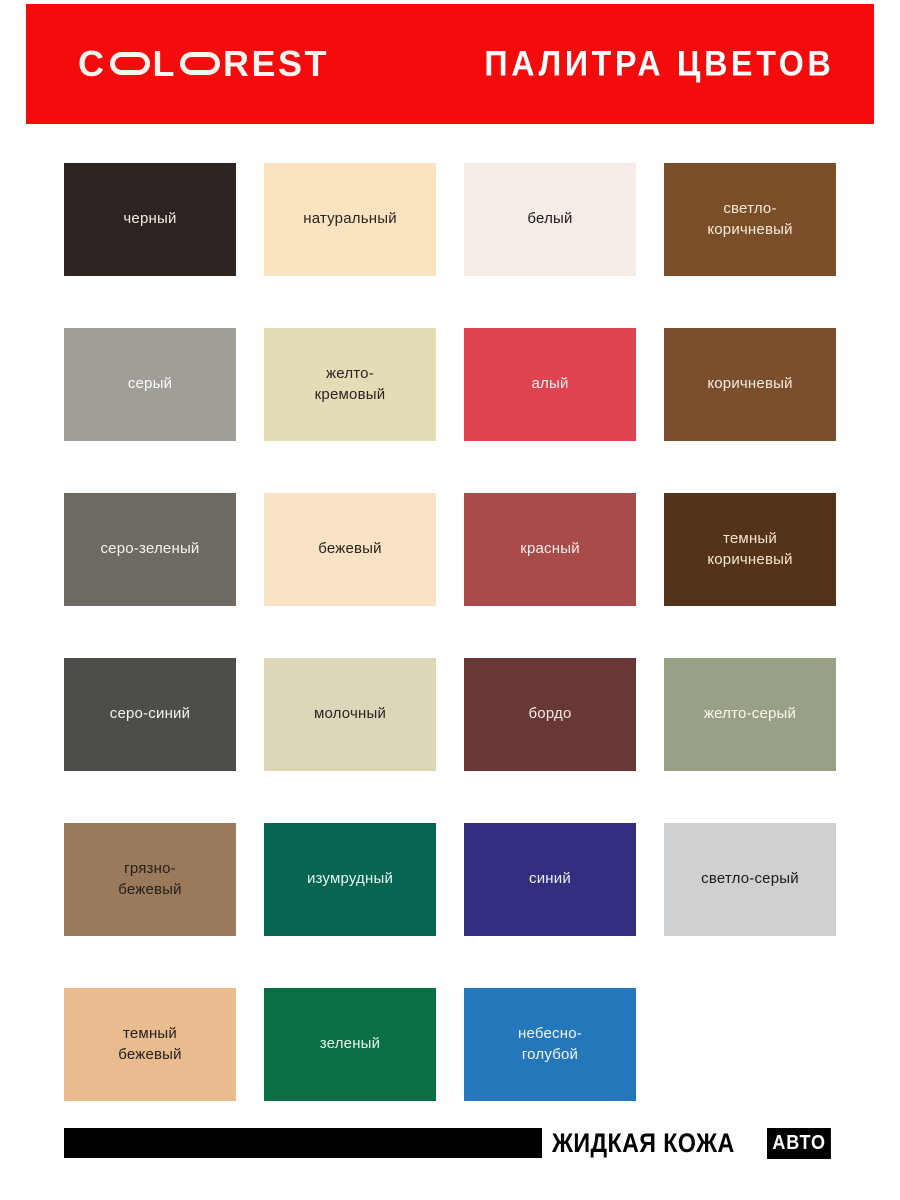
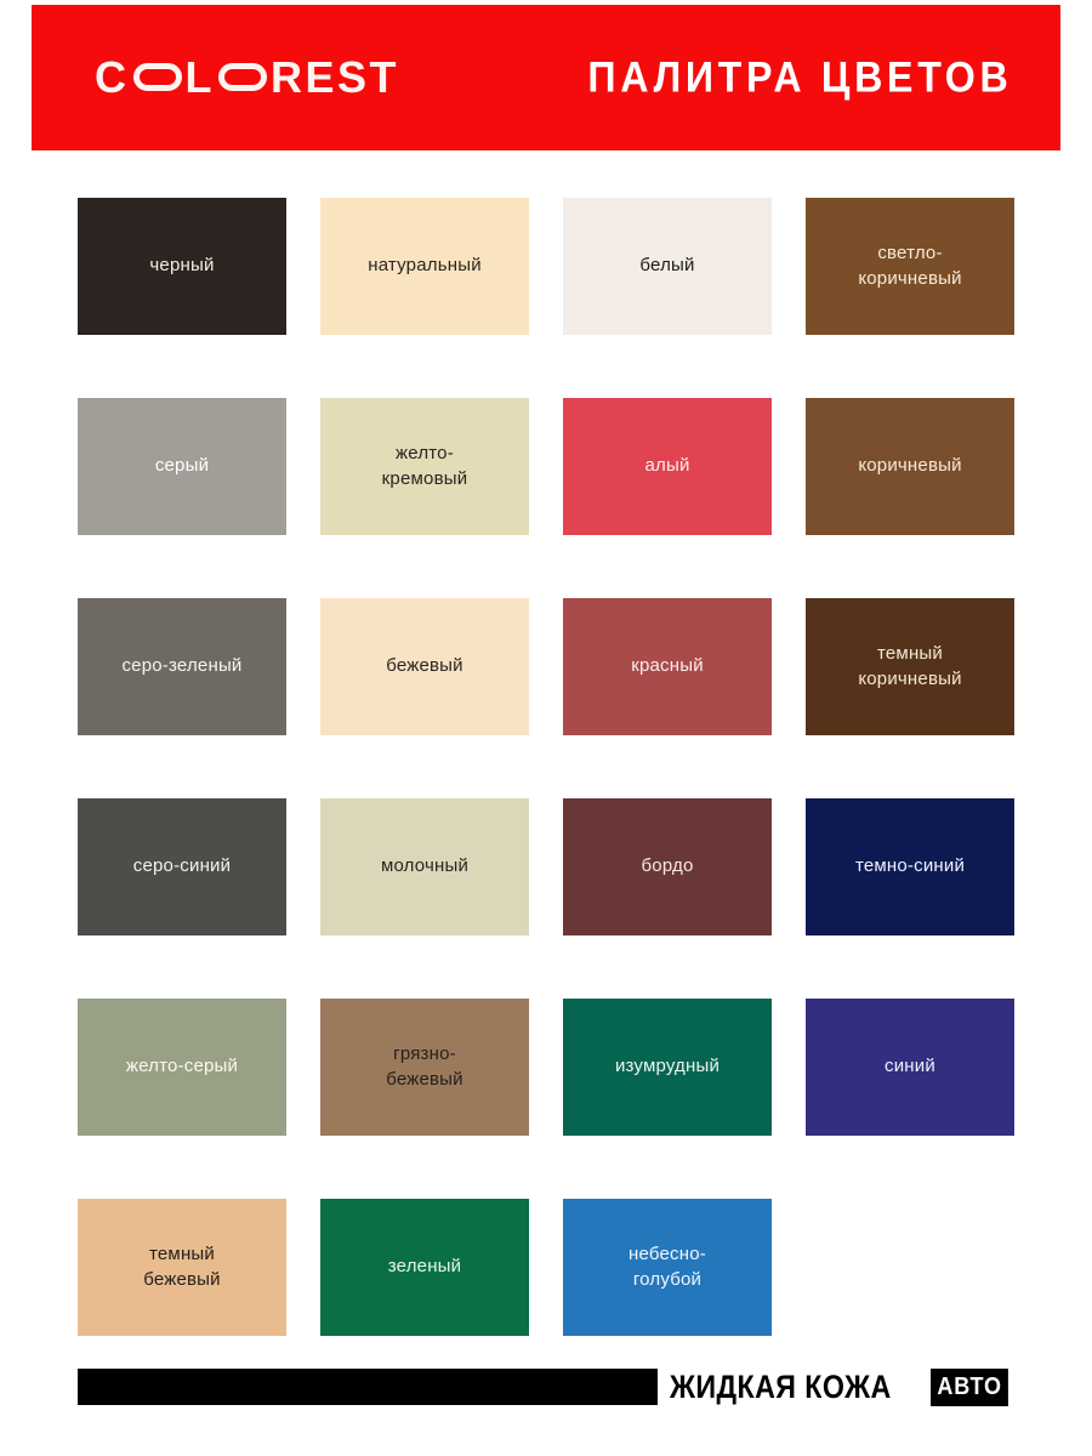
  C
  L
  REST
  ПАЛИТРА ЦВЕТОВ
  черный
  натуральный
  белый
  светло-
  коричневый
  серый
  желто-
  кремовый
  алый
  коричневый
  серо-зеленый
  бежевый
  красный
  темный
  коричневый
  серо-синий
  молочный
  бордо
+ темно-синий
  желто-серый
  грязно-
  бежевый
  изумрудный
  синий
- светло-серый
  темный
  бежевый
  зеленый
  небесно-
  голубой
  ЖИДКАЯ КОЖА
  АВТО
